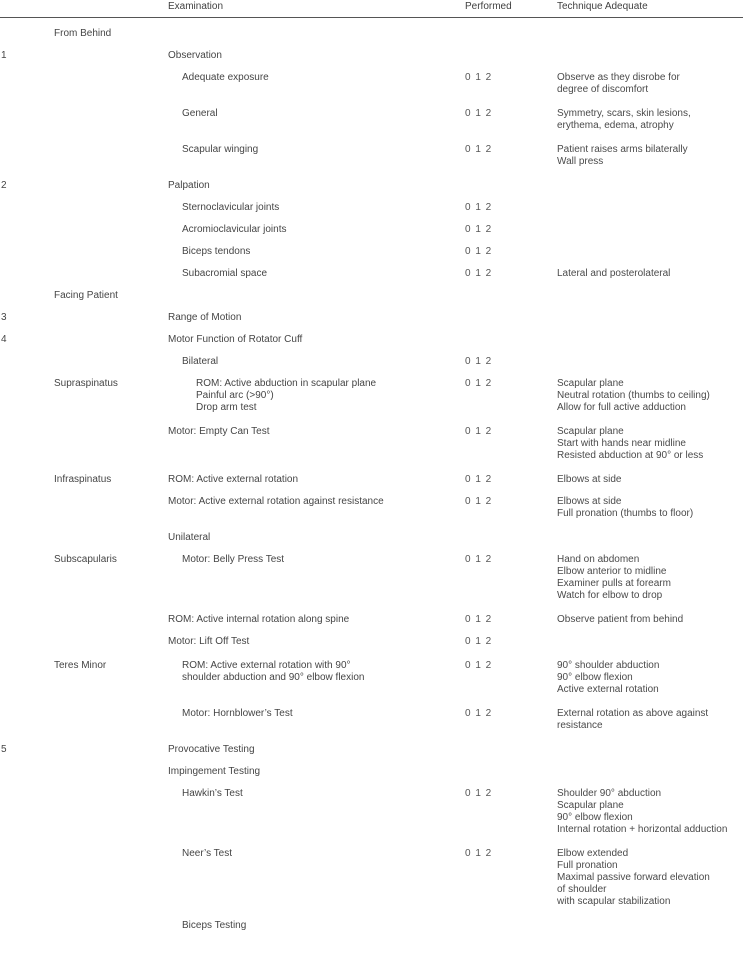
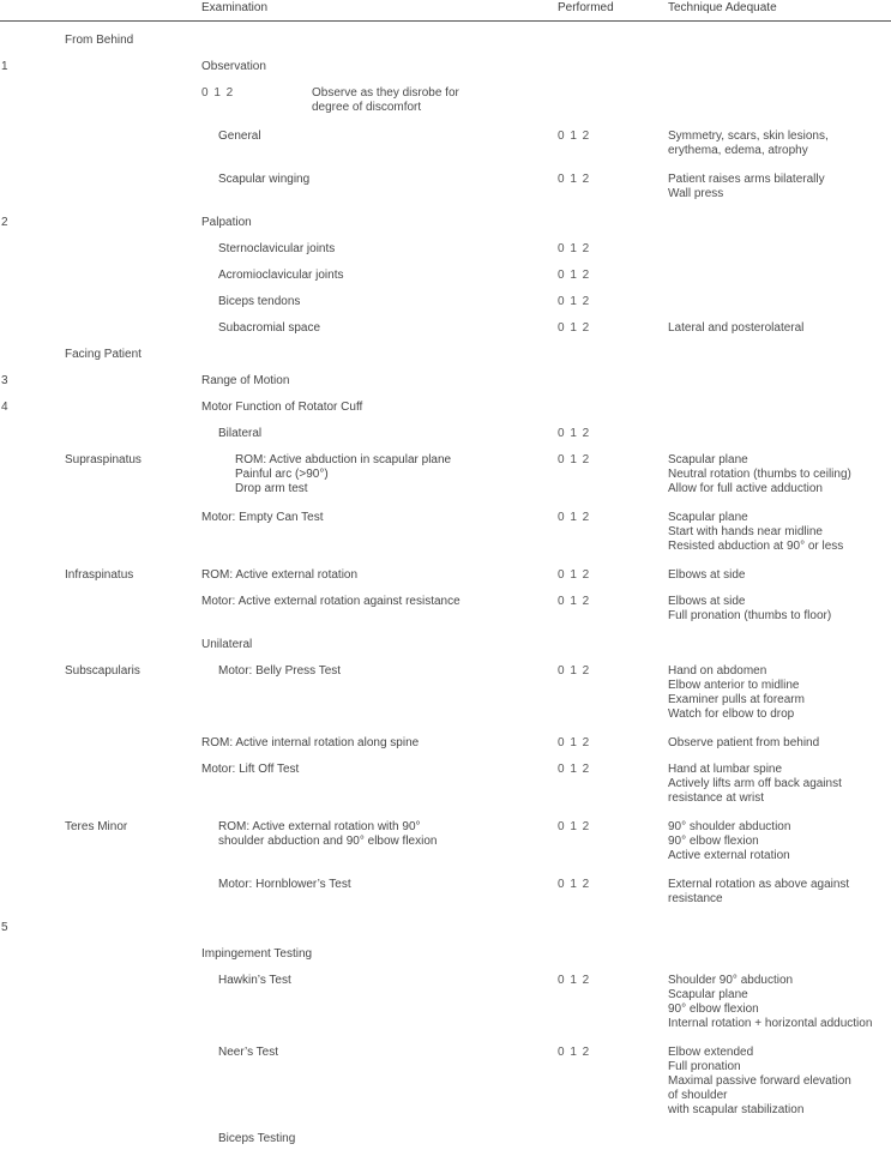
  Examination
  Performed
  Technique Adequate
  From Behind
  1
  Observation
- Adequate exposure
  0 1 2
  Observe as they disrobe for
  degree of discomfort
  General
  0 1 2
  Symmetry, scars, skin lesions,
  erythema, edema, atrophy
  Scapular winging
  0 1 2
  Patient raises arms bilaterally
  Wall press
  2
  Palpation
  Sternoclavicular joints
  0 1 2
  Acromioclavicular joints
  0 1 2
  Biceps tendons
  0 1 2
  Subacromial space
  0 1 2
  Lateral and posterolateral
  Facing Patient
  3
  Range of Motion
  4
  Motor Function of Rotator Cuff
  Bilateral
  0 1 2
  Supraspinatus
  ROM: Active abduction in scapular plane
  Painful arc (>90°)
  Drop arm test
  0 1 2
  Scapular plane
  Neutral rotation (thumbs to ceiling)
  Allow for full active adduction
  Motor: Empty Can Test
  0 1 2
  Scapular plane
  Start with hands near midline
  Resisted abduction at 90° or less
  Infraspinatus
  ROM: Active external rotation
  0 1 2
  Elbows at side
  Motor: Active external rotation against resistance
  0 1 2
  Elbows at side
  Full pronation (thumbs to floor)
  Unilateral
  Subscapularis
  Motor: Belly Press Test
  0 1 2
  Hand on abdomen
  Elbow anterior to midline
  Examiner pulls at forearm
  Watch for elbow to drop
  ROM: Active internal rotation along spine
  0 1 2
  Observe patient from behind
  Motor: Lift Off Test
  0 1 2
+ Hand at lumbar spine
+ Actively lifts arm off back against
+ resistance at wrist
  Teres Minor
  ROM: Active external rotation with 90°
  shoulder abduction and 90° elbow flexion
  0 1 2
  90° shoulder abduction
  90° elbow flexion
  Active external rotation
  Motor: Hornblower’s Test
  0 1 2
  External rotation as above against
  resistance
  5
- Provocative Testing
  Impingement Testing
  Hawkin’s Test
  0 1 2
  Shoulder 90° abduction
  Scapular plane
  90° elbow flexion
  Internal rotation + horizontal adduction
  Neer’s Test
  0 1 2
  Elbow extended
  Full pronation
  Maximal passive forward elevation
  of shoulder
  with scapular stabilization
  Biceps Testing
